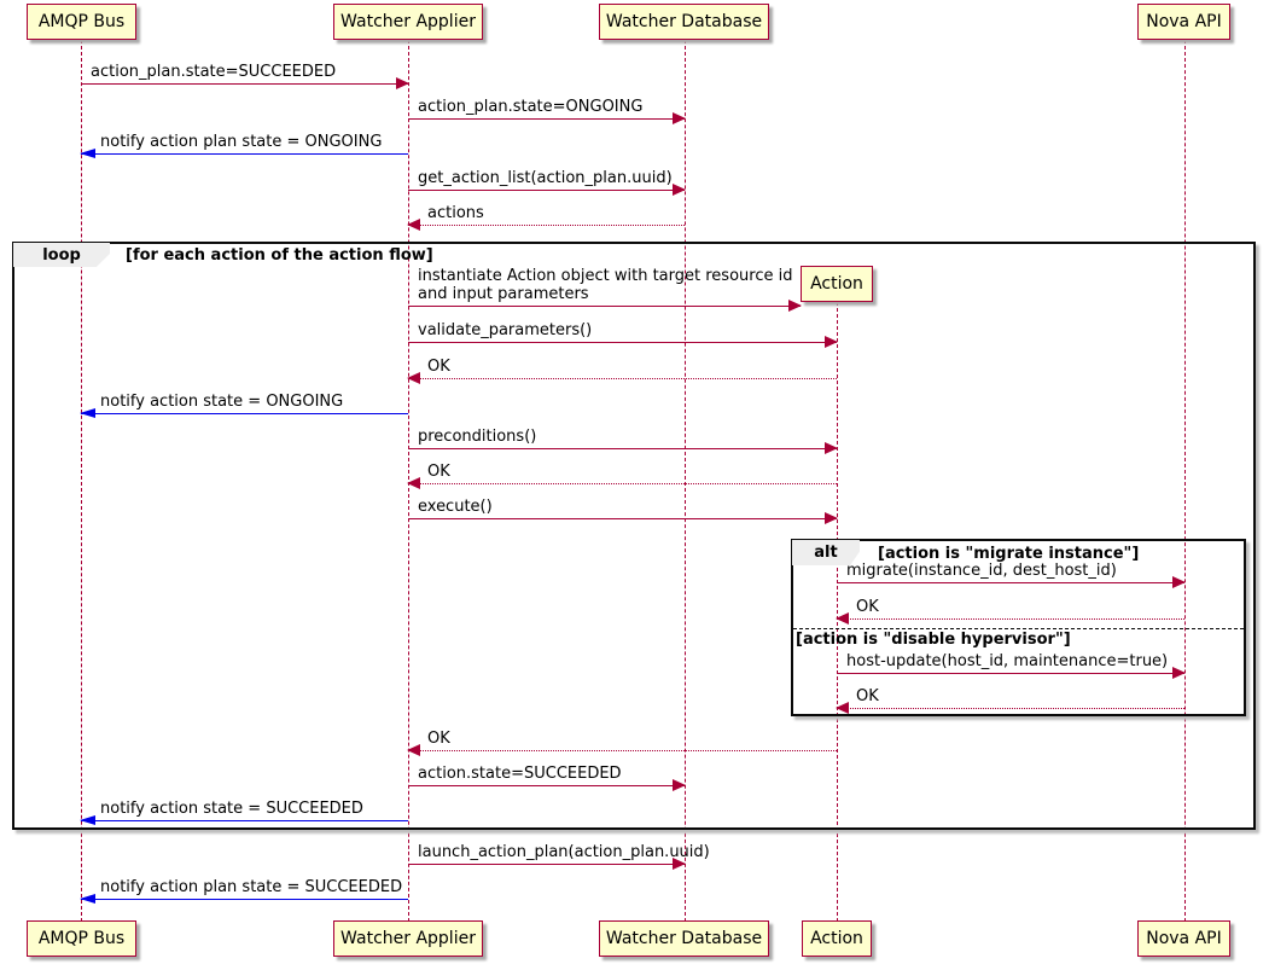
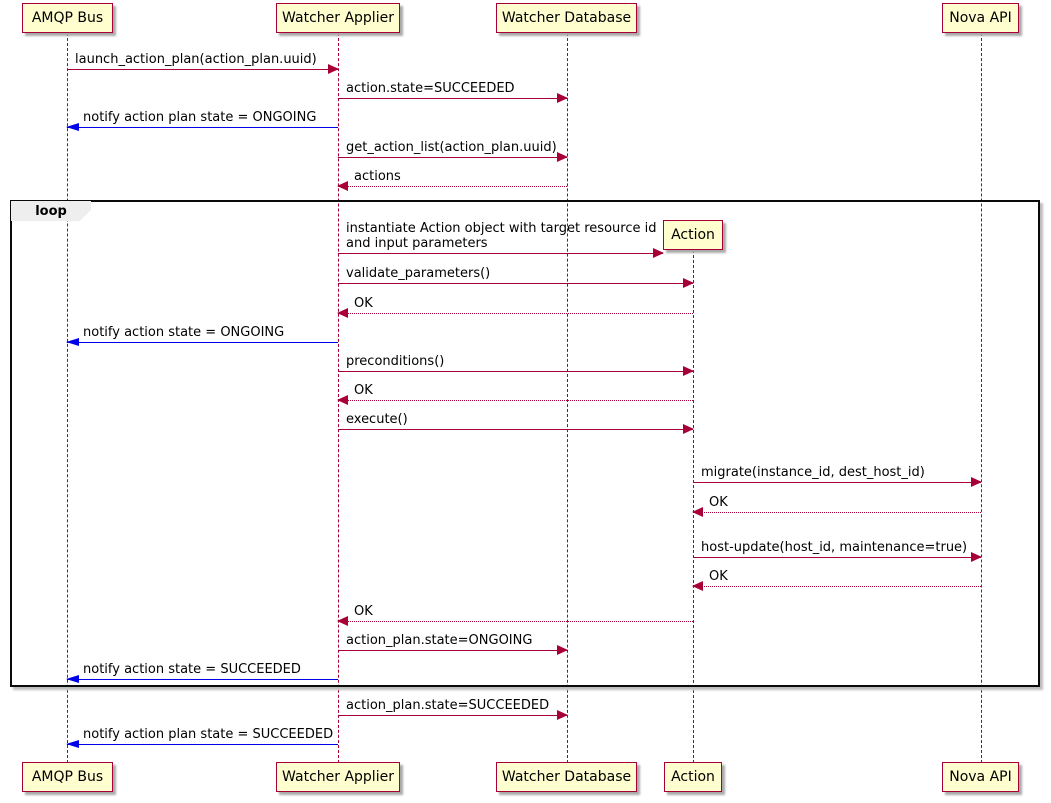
  loop
- [for each action of the action flow]
- alt
- [action is "migrate instance"]
- [action is "disable hypervisor"]
- action_plan.state=SUCCEEDED
+ launch_action_plan(action_plan.uuid)
- action_plan.state=ONGOING
+ action.state=SUCCEEDED
  notify action plan state = ONGOING
  get_action_list(action_plan.uuid)
  actions
  instantiate Action object with target resource id
  and input parameters
  validate_parameters()
  OK
  notify action state = ONGOING
  preconditions()
  OK
  execute()
  migrate(instance_id, dest_host_id)
  OK
  host-update(host_id, maintenance=true)
  OK
  OK
- action.state=SUCCEEDED
+ action_plan.state=ONGOING
  notify action state = SUCCEEDED
- launch_action_plan(action_plan.uuid)
+ action_plan.state=SUCCEEDED
  notify action plan state = SUCCEEDED
  AMQP Bus
  Watcher Applier
  Watcher Database
  Nova API
  Action
  AMQP Bus
  Watcher Applier
  Watcher Database
  Action
  Nova API
